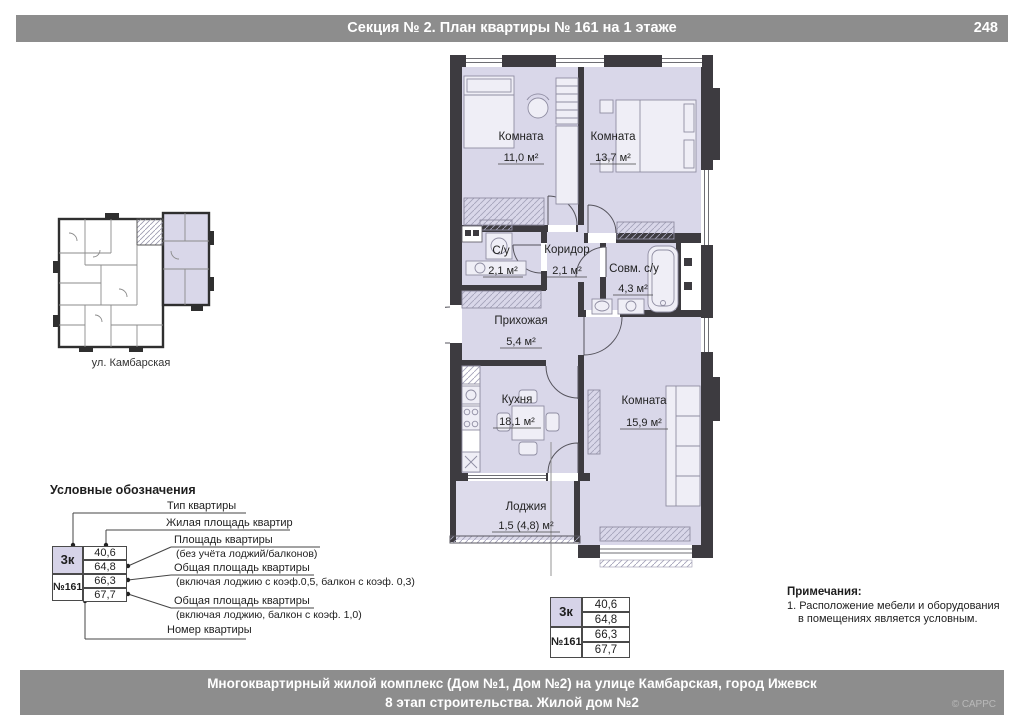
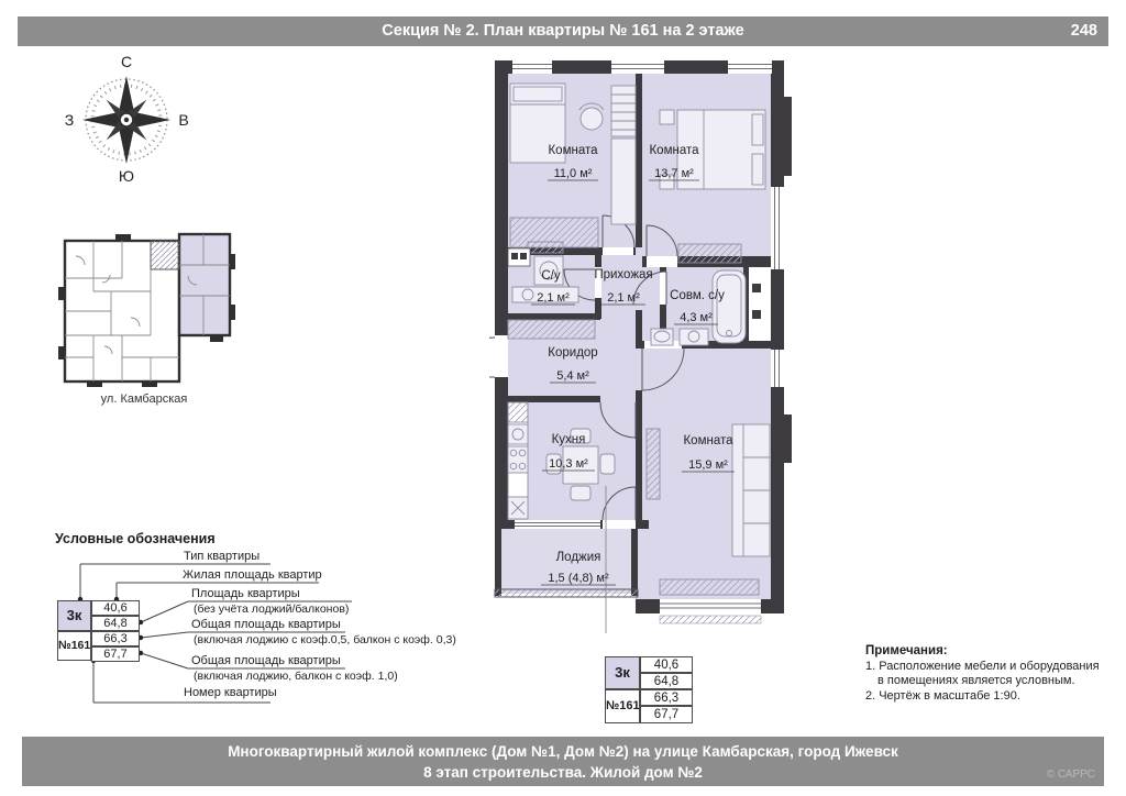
- Секция № 2. План квартиры № 161 на 1 этаже
+ Секция № 2. План квартиры № 161 на 2 этаже
  248
+ С
+ Ю
+ В
+ З
  ул. Камбарская
  Комната
  11,0 м²
  Комната
  13,7 м²
  С/у
  2,1 м²
- Коридор
+ Прихожая
  2,1 м²
  Совм. с/у
  4,3 м²
- Прихожая
+ Коридор
  5,4 м²
  Кухня
- 18,1 м²
+ 10,3 м²
  Комната
  15,9 м²
  Лоджия
  1,5 (4,8) м²
  Условные обозначения
  3к
  №161
  40,6
  64,8
  66,3
  67,7
  Тип квартиры
  Жилая площадь квартир
  Площадь квартиры
  (без учёта лоджий/балконов)
  Общая площадь квартиры
  (включая лоджию с коэф.0,5, балкон с коэф. 0,3)
  Общая площадь квартиры
  (включая лоджию, балкон с коэф. 1,0)
  Номер квартиры
  3к
  №161
  40,6
  64,8
  66,3
  67,7
  Примечания:
  1. Расположение мебели и оборудования
  в помещениях является условным.
+ 2. Чертёж в масштабе 1:90.
  Многоквартирный жилой комплекс (Дом №1, Дом №2) на улице Камбарская, город Ижевск
  8 этап строительства. Жилой дом №2
  © САРРС
